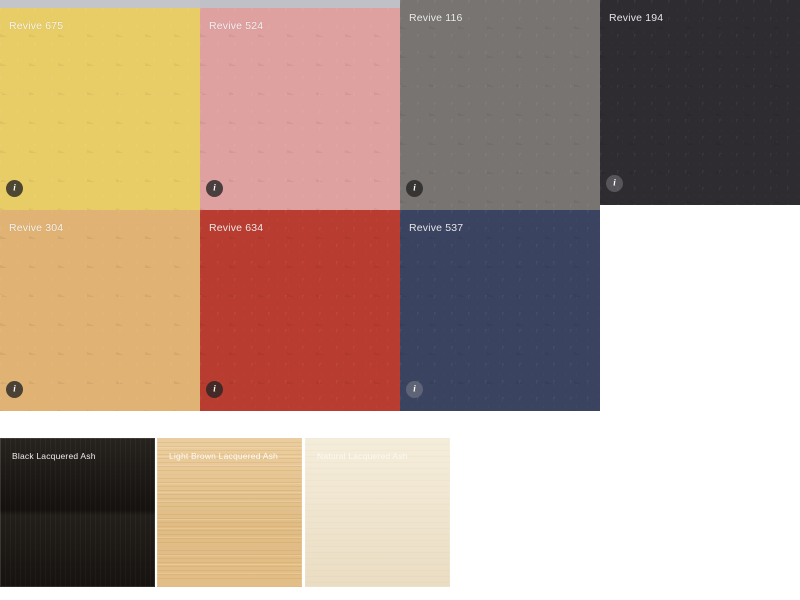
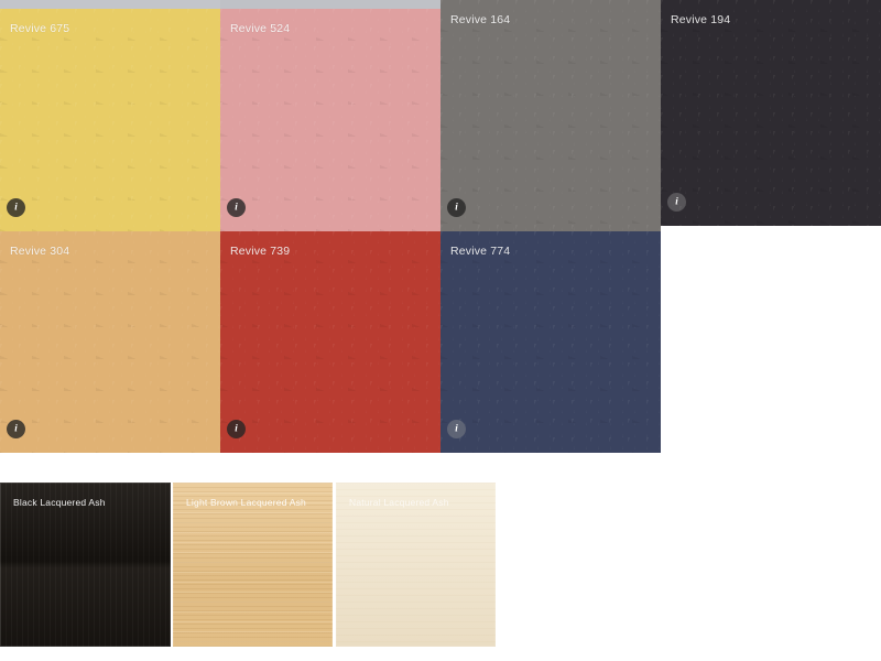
  Revive 675
  i
  Revive 524
  i
- Revive 116
+ Revive 164
  i
  Revive 194
  i
  Revive 304
  i
- Revive 634
+ Revive 739
  i
- Revive 537
+ Revive 774
  i
  Black Lacquered Ash
  Light Brown Lacquered Ash
  Natural Lacquered Ash
